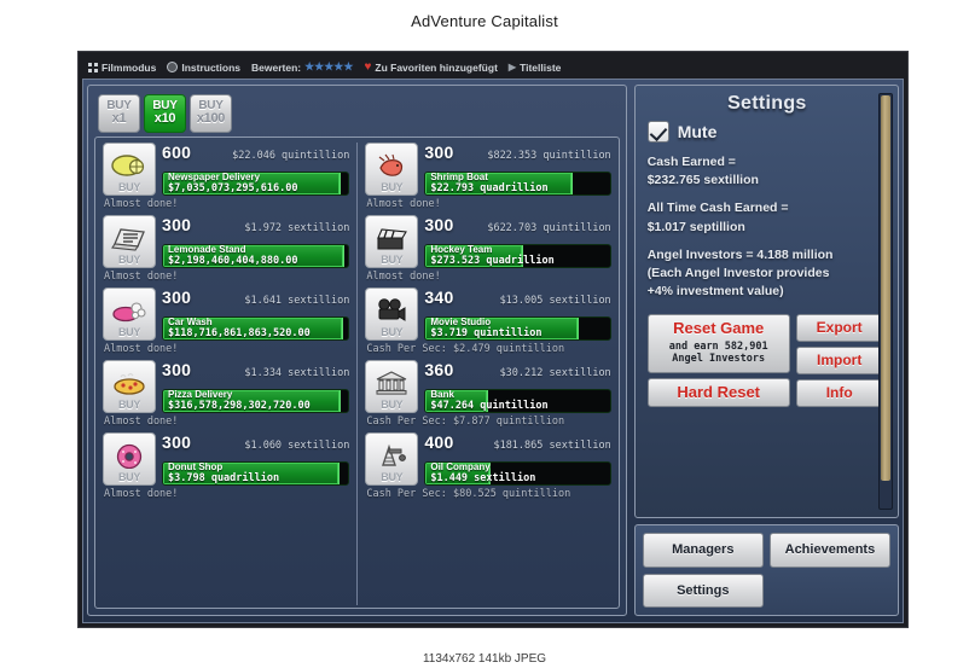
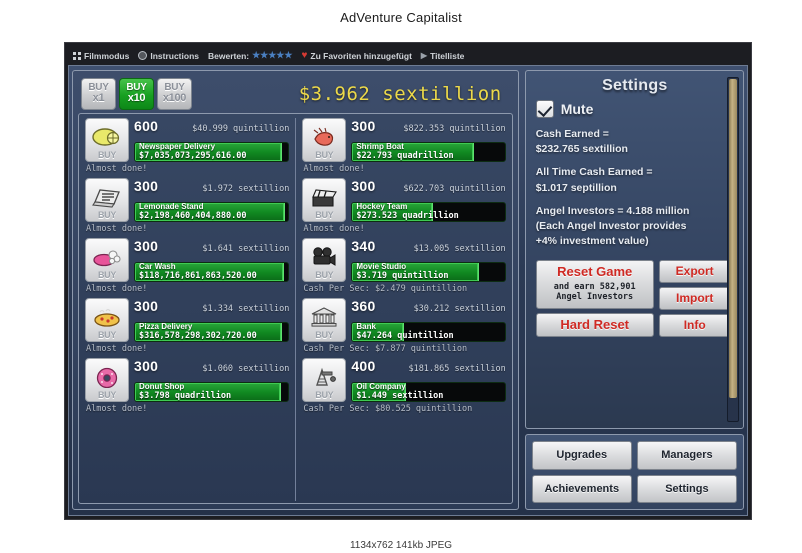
  AdVenture Capitalist
  Filmmodus
  Instructions
  Bewerten:
  ★★★★★
  ♥
  Zu Favoriten hinzugefügt
  ▶
  Titelliste
  BUY
  x1
  BUY
  x10
  BUY
  x100
+ $3.962 sextillion
  BUY
  600
- $22.046 quintillion
+ $40.999 quintillion
  Newspaper Delivery
  $7,035,073,295,616.00
  Almost done!
  BUY
  300
  $1.972 sextillion
  Lemonade Stand
  $2,198,460,404,880.00
  Almost done!
  BUY
  300
  $1.641 sextillion
  Car Wash
  $118,716,861,863,520.00
  Almost done!
  BUY
  300
  $1.334 sextillion
  Pizza Delivery
  $316,578,298,302,720.00
  Almost done!
  BUY
  300
  $1.060 sextillion
  Donut Shop
  $3.798 quadrillion
  Almost done!
  BUY
  300
  $822.353 quintillion
  Shrimp Boat
  $22.793 quadrillion
  Almost done!
  BUY
  300
  $622.703 quintillion
  Hockey Team
  $273.523 quadrillion
  Almost done!
  BUY
  340
  $13.005 sextillion
  Movie Studio
  $3.719 quintillion
  Cash Per Sec: $2.479 quintillion
  BUY
  360
  $30.212 sextillion
  Bank
  $47.264 quintillion
  Cash Per Sec: $7.877 quintillion
  BUY
  400
  $181.865 sextillion
  Oil Company
  $1.449 sextillion
  Cash Per Sec: $80.525 quintillion
  Settings
  Mute
  Cash Earned =
  $232.765 sextillion
  All Time Cash Earned =
  $1.017 septillion
  Angel Investors = 4.188 million
  (Each Angel Investor provides
  +4% investment value)
  Reset Game
  and earn 582,901
  Angel Investors
  Hard Reset
  Export
  Import
  Info
+ Upgrades
  Managers
  Achievements
  Settings
  1134x762 141kb JPEG
